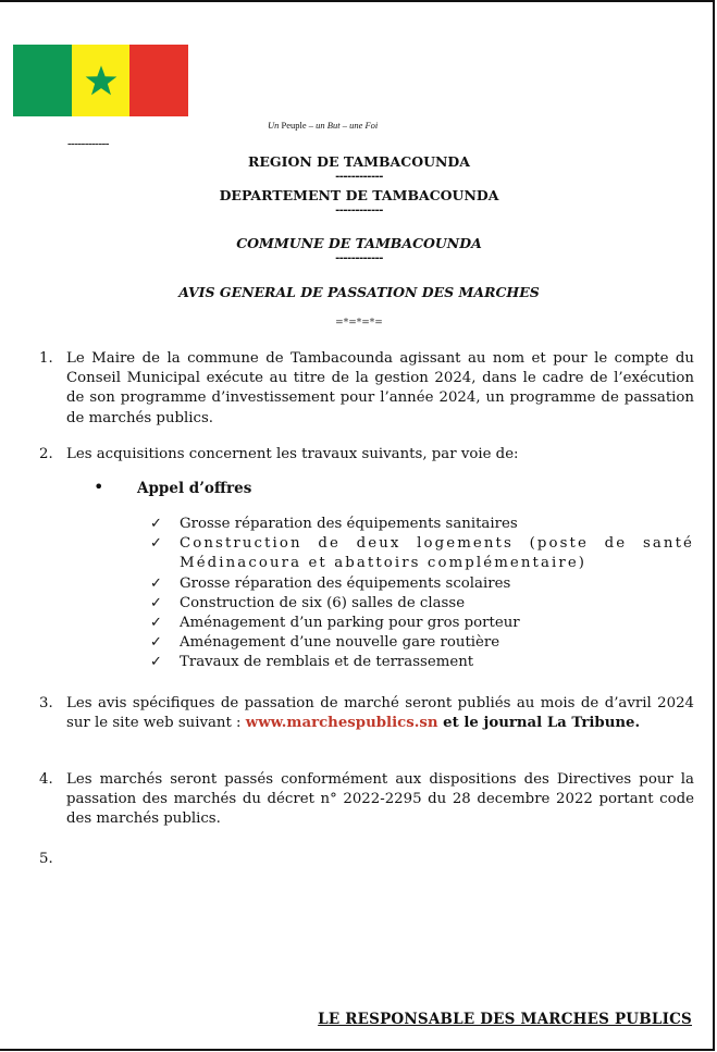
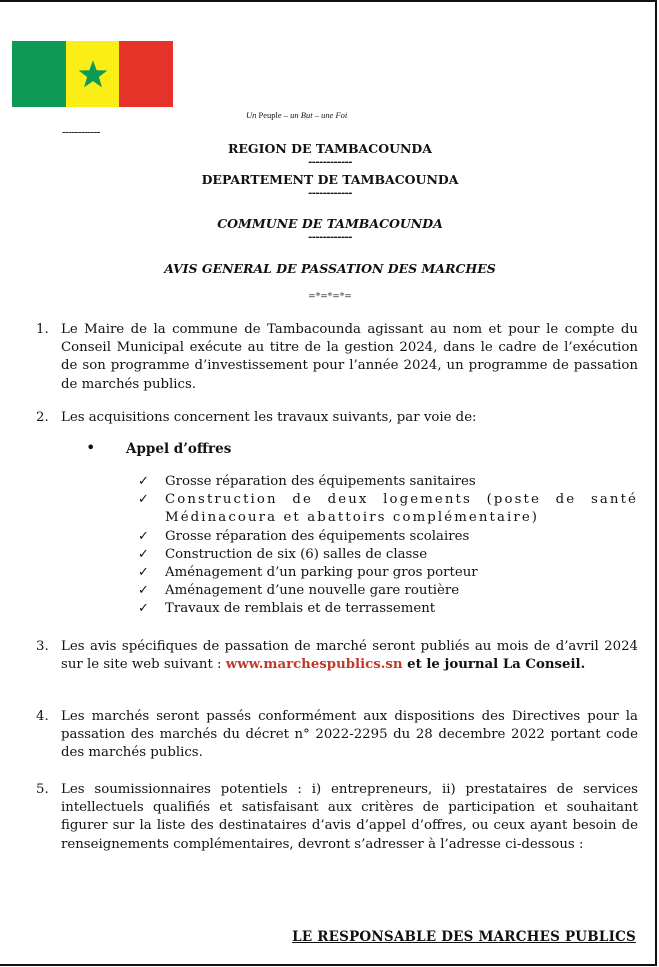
  Un Peuple – un But – une Foi
  ------------
  REGION DE TAMBACOUNDA
  ------------
  DEPARTEMENT DE TAMBACOUNDA
  ------------
  COMMUNE DE TAMBACOUNDA
  ------------
  AVIS GENERAL DE PASSATION DES MARCHES
  =*=*=*=
  1.
  Le Maire de la commune de Tambacounda agissant au nom et pour le compte du Conseil Municipal exécute au titre de la gestion 2024, dans le cadre de l’exécution de son programme d’investissement pour l’année 2024, un programme de passation de marchés publics.
  2.
  Les acquisitions concernent les travaux suivants, par voie de:
  •
  Appel d’offres
  ✓
  Grosse réparation des équipements sanitaires
  ✓
  Construction de deux logements (poste de santé Médinacoura et abattoirs complémentaire)
  ✓
  Grosse réparation des équipements scolaires
  ✓
  Construction de six (6) salles de classe
  ✓
  Aménagement d’un parking pour gros porteur
  ✓
  Aménagement d’une nouvelle gare routière
  ✓
  Travaux de remblais et de terrassement
  3.
- Les avis spécifiques de passation de marché seront publiés au mois de d’avril 2024 sur le site web suivant : www.marchespublics.sn et le journal La Tribune.
+ Les avis spécifiques de passation de marché seront publiés au mois de d’avril 2024 sur le site web suivant : www.marchespublics.sn et le journal La Conseil.
  4.
  Les marchés seront passés conformément aux dispositions des Directives pour la passation des marchés du décret n° 2022-2295 du 28 decembre 2022 portant code des marchés publics.
  5.
+ Les soumissionnaires potentiels : i) entrepreneurs, ii) prestataires de services intellectuels qualifiés et satisfaisant aux critères de participation et souhaitant figurer sur la liste des destinataires d’avis d’appel d’offres, ou ceux ayant besoin de renseignements complémentaires, devront s’adresser à l’adresse ci-dessous :
  LE RESPONSABLE DES MARCHES PUBLICS
